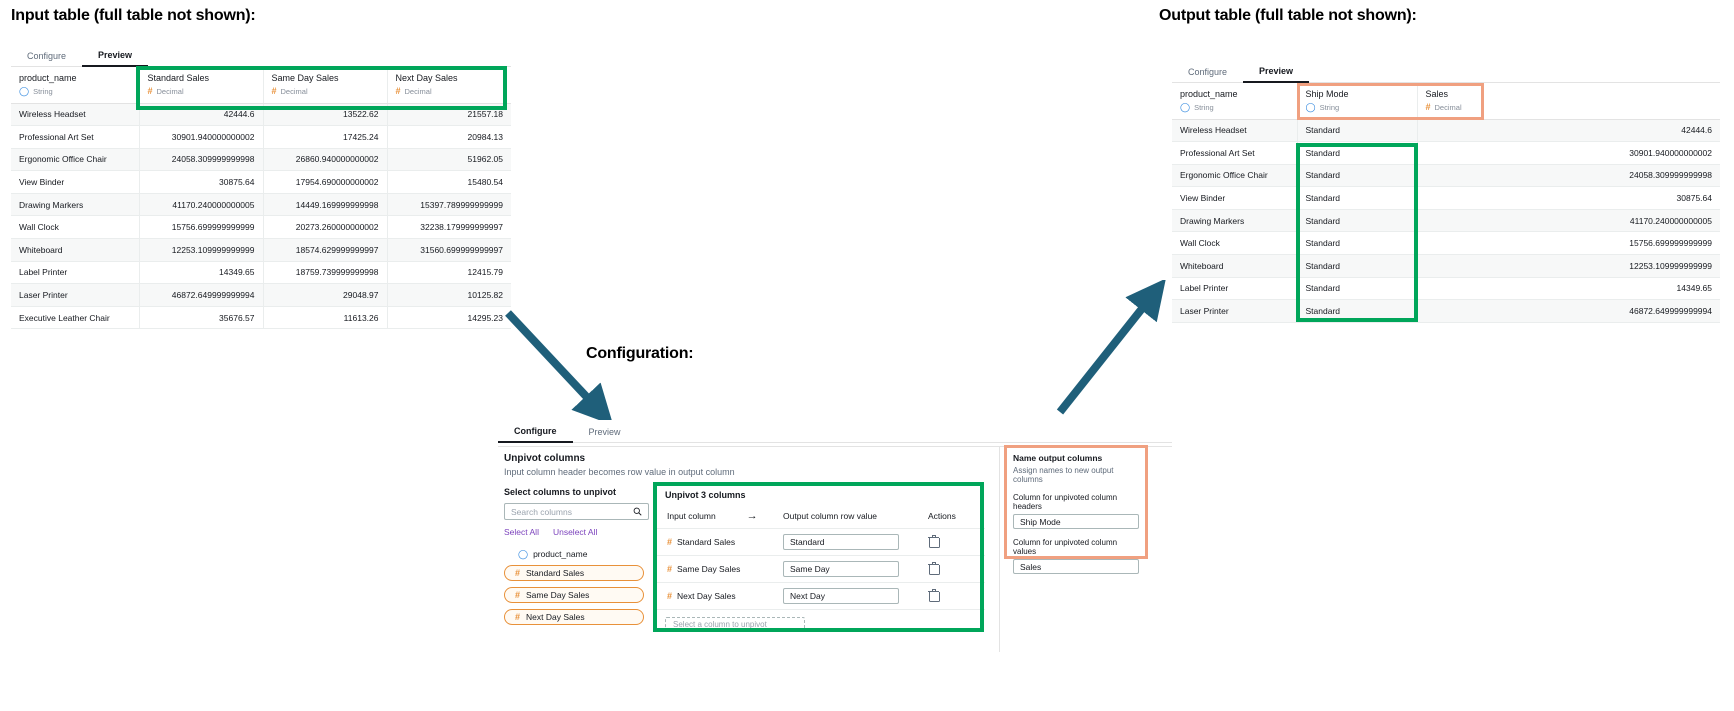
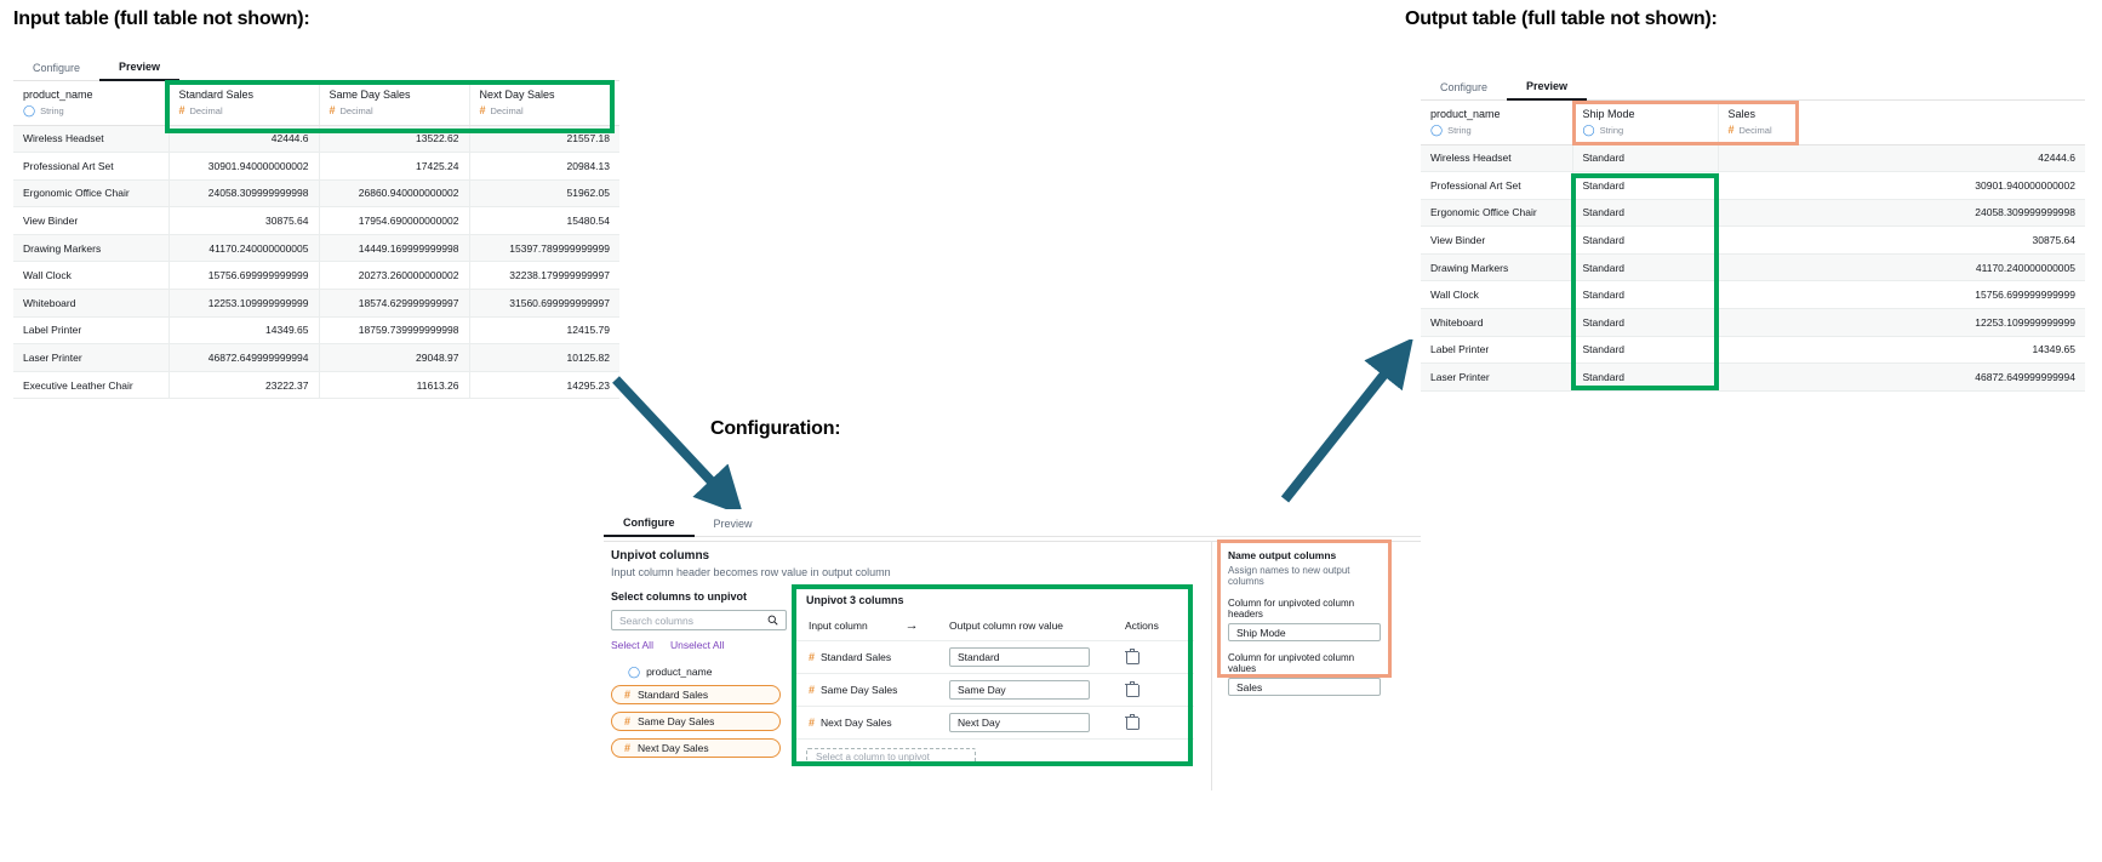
  Input table (full table not shown):
  Configure
  Preview
  product_name ◯ String	Standard Sales # Decimal	Same Day Sales # Decimal	Next Day Sales # Decimal
  Wireless Headset	42444.6	13522.62	21557.18
  Professional Art Set	30901.940000000002	17425.24	20984.13
  Ergonomic Office Chair	24058.309999999998	26860.940000000002	51962.05
  View Binder	30875.64	17954.690000000002	15480.54
  Drawing Markers	41170.240000000005	14449.169999999998	15397.789999999999
  Wall Clock	15756.699999999999	20273.260000000002	32238.179999999997
  Whiteboard	12253.109999999999	18574.629999999997	31560.699999999997
  Label Printer	14349.65	18759.739999999998	12415.79
  Laser Printer	46872.649999999994	29048.97	10125.82
- Executive Leather Chair	35676.57	11613.26	14295.23
+ Executive Leather Chair	23222.37	11613.26	14295.23
  Output table (full table not shown):
  Configure
  Preview
  product_name ◯ String	Ship Mode ◯ String	Sales # Decimal
  Wireless Headset	Standard	42444.6
  Professional Art Set	Standard	30901.940000000002
  Ergonomic Office Chair	Standard	24058.309999999998
  View Binder	Standard	30875.64
  Drawing Markers	Standard	41170.240000000005
  Wall Clock	Standard	15756.699999999999
  Whiteboard	Standard	12253.109999999999
  Label Printer	Standard	14349.65
  Laser Printer	Standard	46872.649999999994
  Configuration:
  Configure
  Preview
  Unpivot columns
  Input column header becomes row value in output column
  Select columns to unpivot
  Search columns
  Select All
  Unselect All
  ◯
  product_name
  #
  Standard Sales
  #
  Same Day Sales
  #
  Next Day Sales
  Unpivot 3 columns
  Input column →	Output column row value	Actions
  # Standard Sales	Standard
  # Same Day Sales	Same Day
  # Next Day Sales	Next Day
  Select a column to unpivot
  Name output columns
  Assign names to new output columns
  Column for unpivoted column headers
  Ship Mode
  Column for unpivoted column values
  Sales
